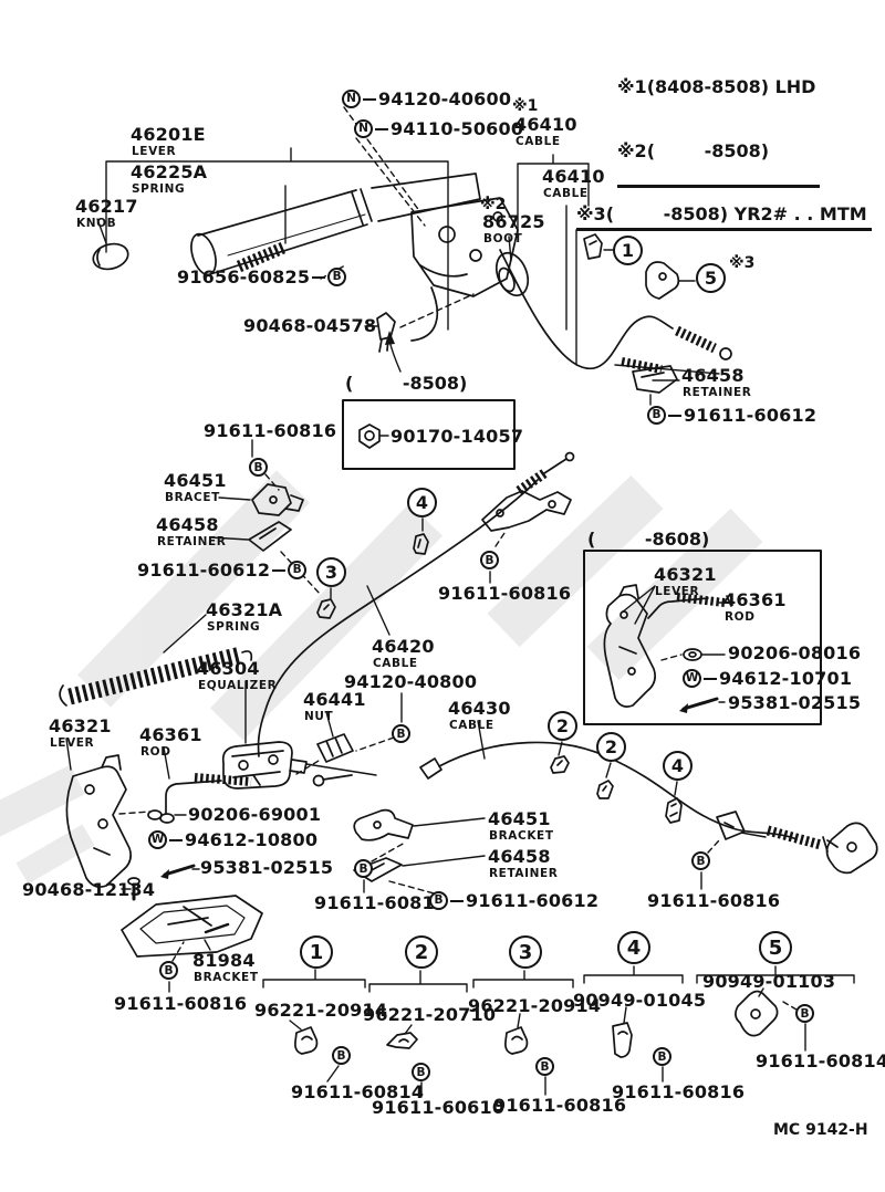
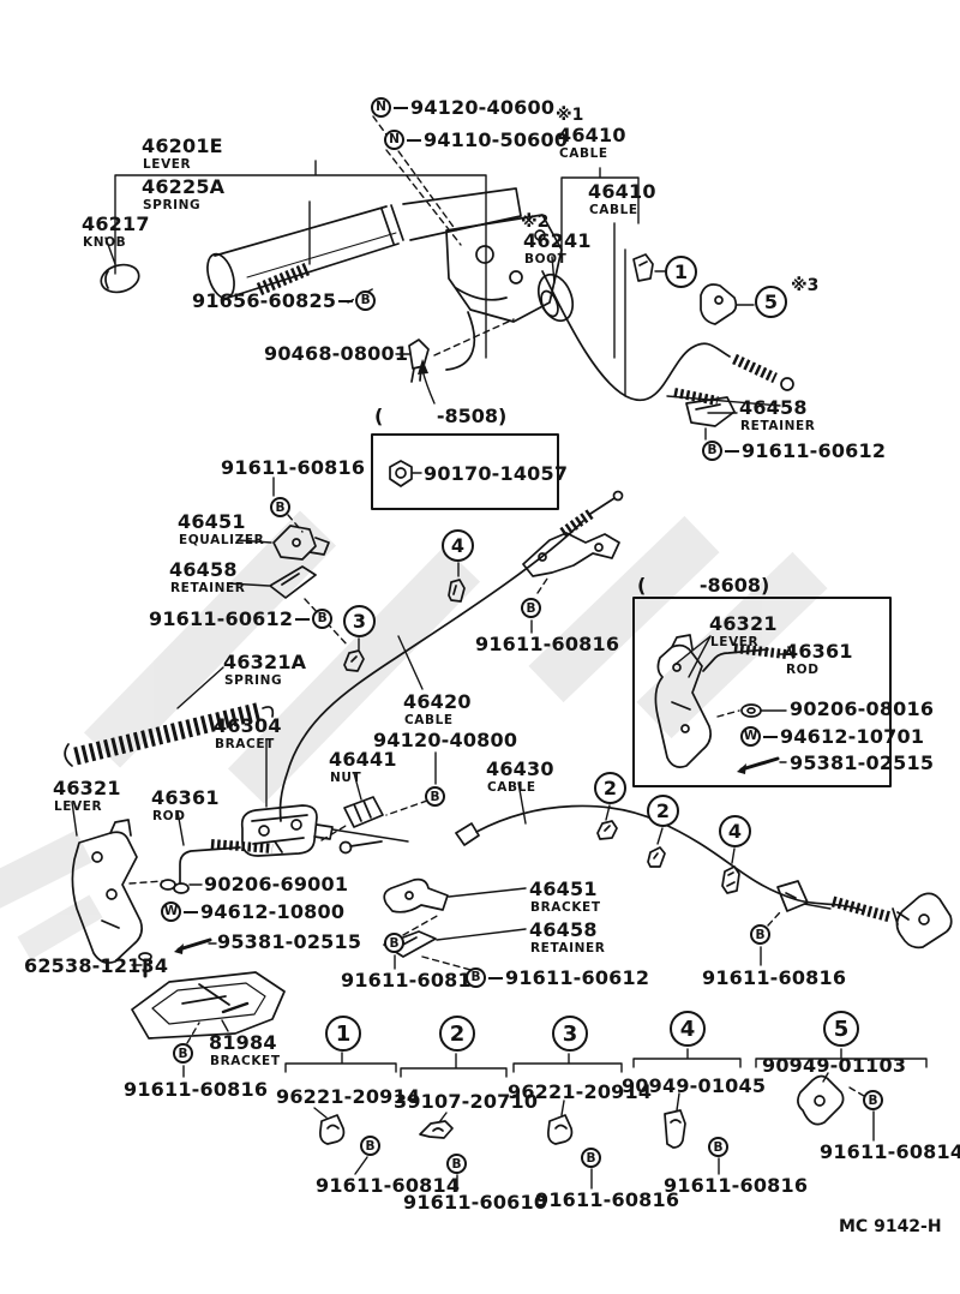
- ※1(8408-8508) LHD
- ※2( -8508)
- ※3( -8508) YR2# . . MTM
  ( -8508)
  ( -8608)
  46201E
  LEVER
  46225A
  SPRING
  46217
  KNOB
  91656-60825
  B
  N
  94120-40600
  N
  94110-50600
  46410
  CABLE
  46410
  CABLE
- 86725
+ 46241
  BOOT
- 90468-04578
+ 90468-08001
  90170-14057
  46458
  RETAINER
  B
  91611-60612
  91611-60816
  46451
- BRACET
+ EQUALIZER
  46458
  RETAINER
  91611-60612
  B
  91611-60816
  46321A
  SPRING
  46420
  CABLE
  46321
  LEVER
  46361
  ROD
  90206-08016
  W
  94612-10701
  95381-02515
  46304
- EQUALIZER
+ BRACET
  94120-40800
  46441
  NUT
  46430
  CABLE
  46321
  LEVER
  46361
  ROD
  90206-69001
  W
  94612-10800
  95381-02515
- 90468-12134
+ 62538-12134
  46451
  BRACKET
  46458
  RETAINER
  91611-6081
  B
  91611-60612
  91611-60816
  81984
  BRACKET
  91611-60816
  96221-20914
  91611-60814
- 96221-20710
+ 39107-20710
  91611-60610
  96221-20914
  91611-60816
  90949-01045
  91611-60816
  90949-01103
  91611-60814
  B
  B
  B
  B
  B
  B
  B
  B
  B
  B
  B
  1
  5
  4
  3
  2
  2
  4
  1
  2
  3
  4
  5
  ※1
  ※2
  ※3
  MC 9142-H
